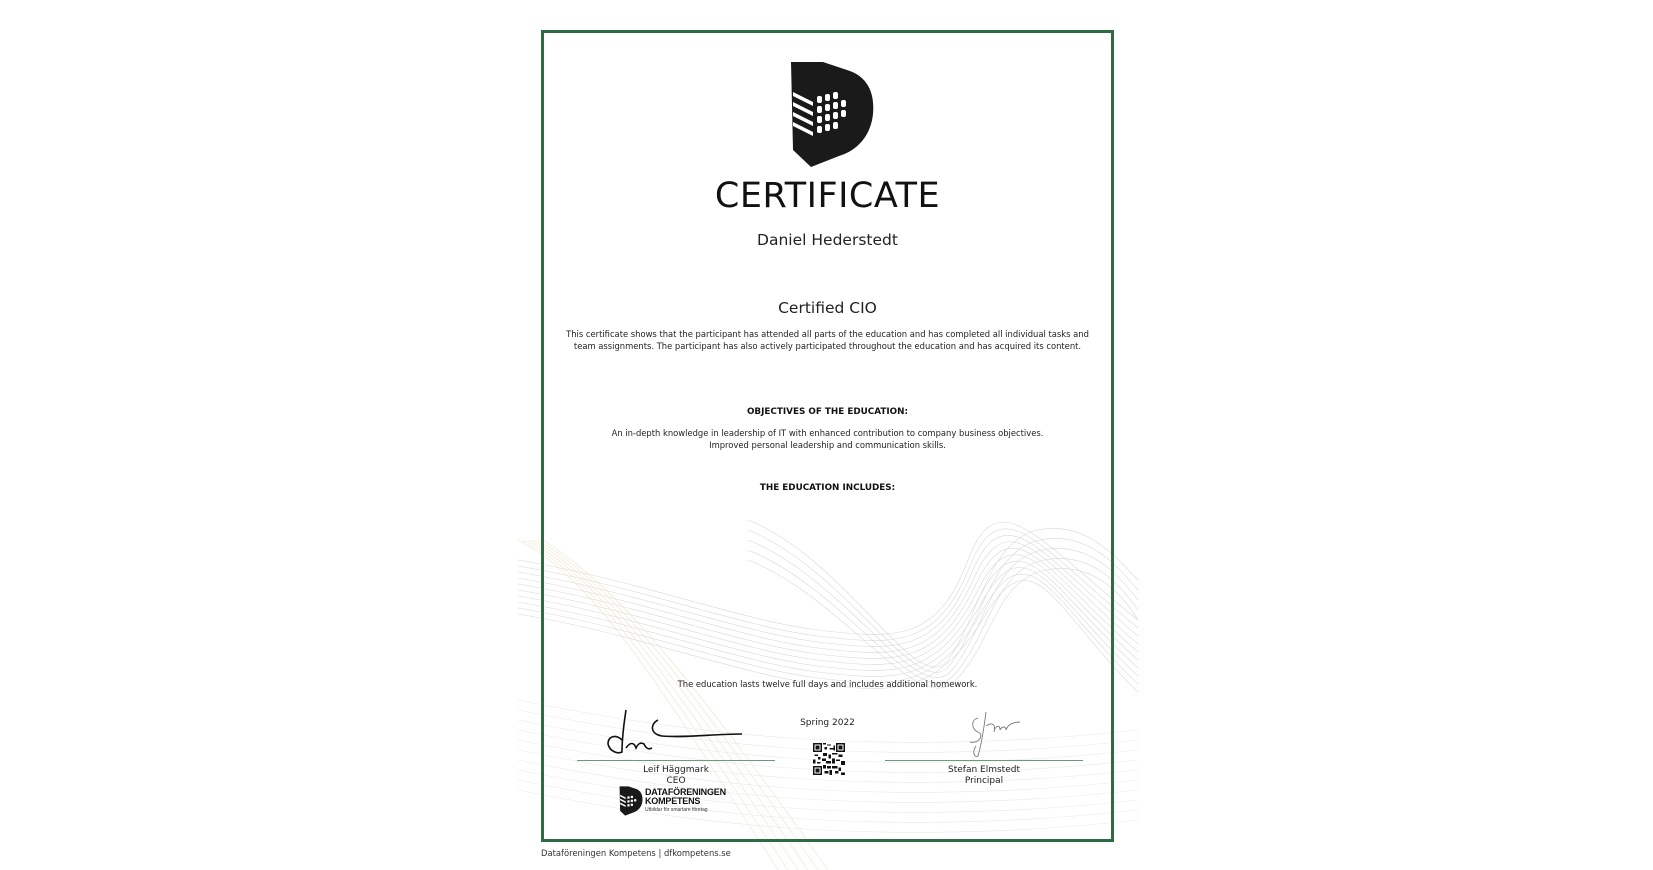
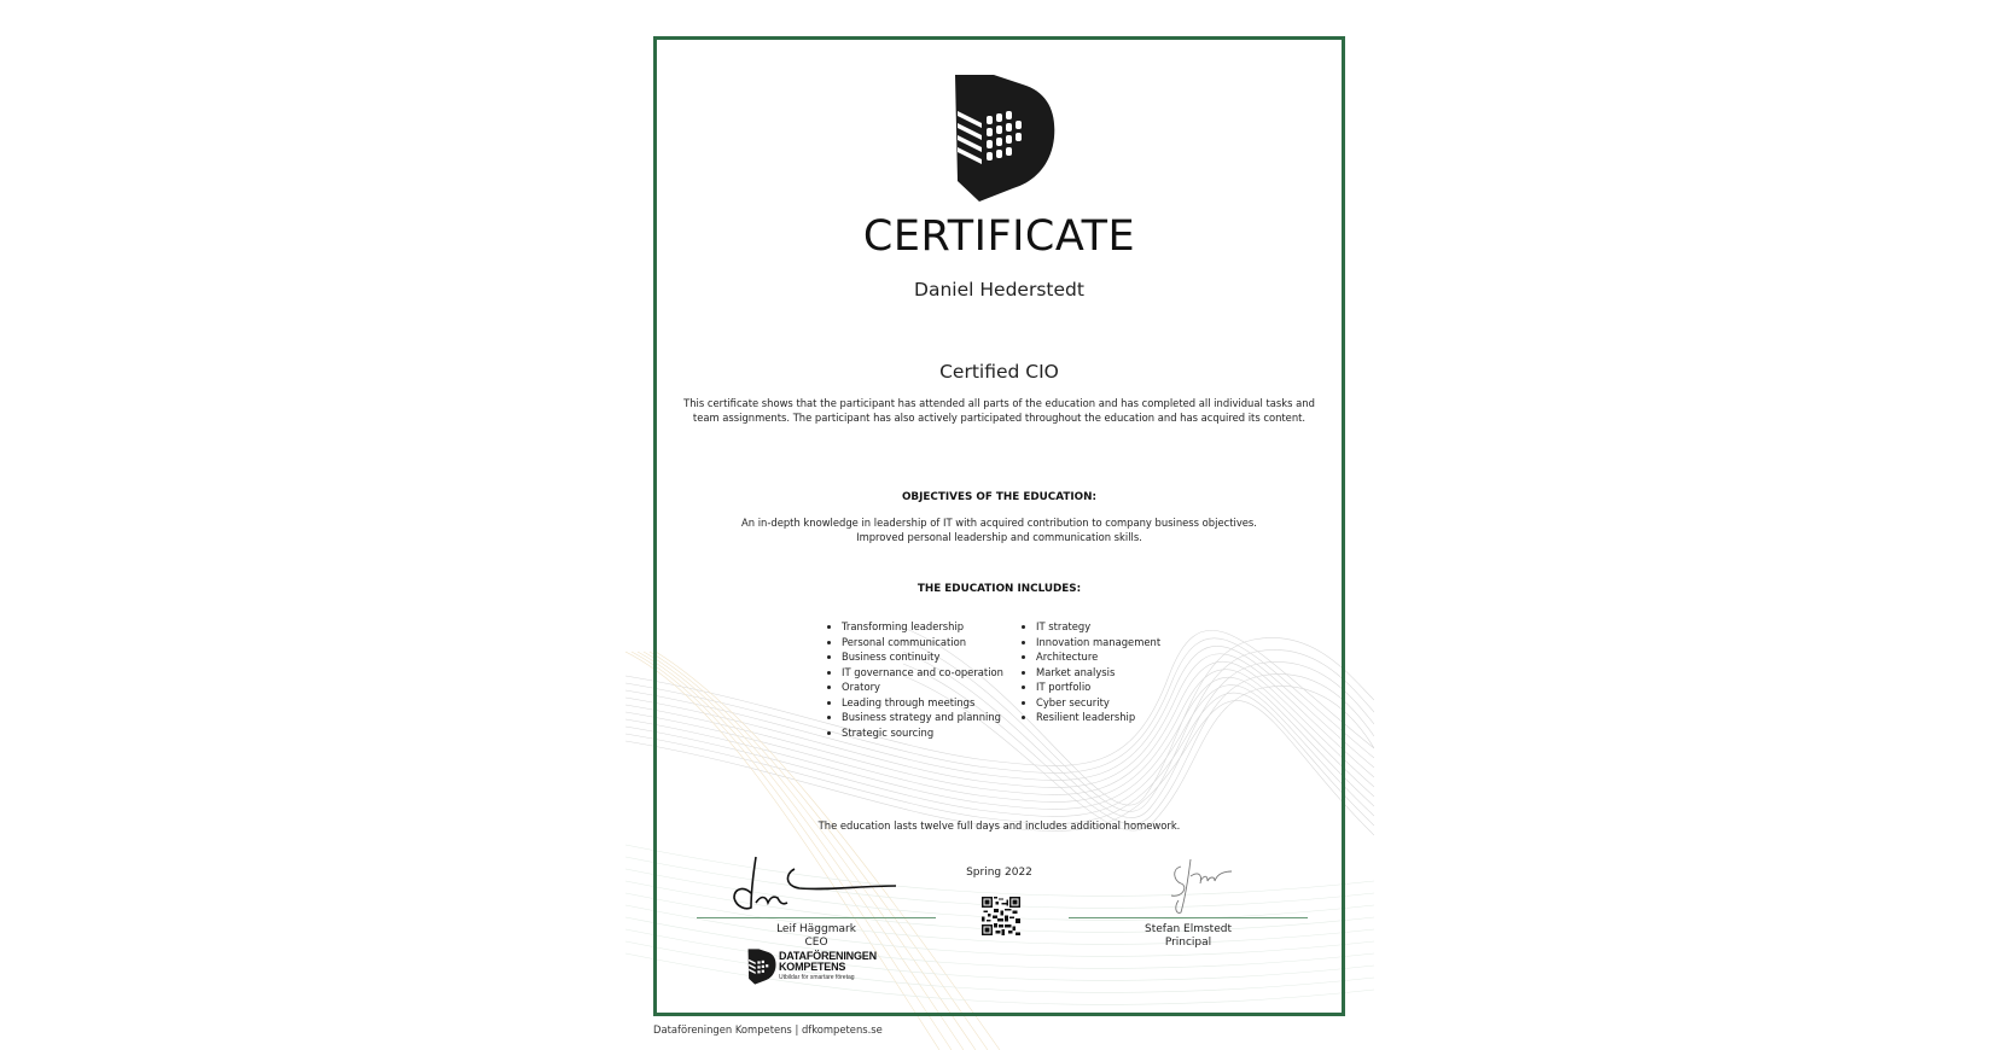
  CERTIFICATE
  Daniel Hederstedt
  Certified CIO
  This certificate shows that the participant has attended all parts of the education and has completed all individual tasks and team assignments. The participant has also actively participated throughout the education and has acquired its content.
  OBJECTIVES OF THE EDUCATION:
- An in-depth knowledge in leadership of IT with enhanced contribution to company business objectives. Improved personal leadership and communication skills.
+ An in-depth knowledge in leadership of IT with acquired contribution to company business objectives. Improved personal leadership and communication skills.
  THE EDUCATION INCLUDES:
+ Transforming leadership
+ Personal communication
+ Business continuity
+ IT governance and co-operation
+ Oratory
+ Leading through meetings
+ Business strategy and planning
+ Strategic sourcing
+ IT strategy
+ Innovation management
+ Architecture
+ Market analysis
+ IT portfolio
+ Cyber security
+ Resilient leadership
  The education lasts twelve full days and includes additional homework.
  Spring 2022
  Leif Häggmark
  CEO
  Stefan Elmstedt
  Principal
  DATAFÖRENINGEN
  KOMPETENS
  Dataföreningen Kompetens | dfkompetens.se
